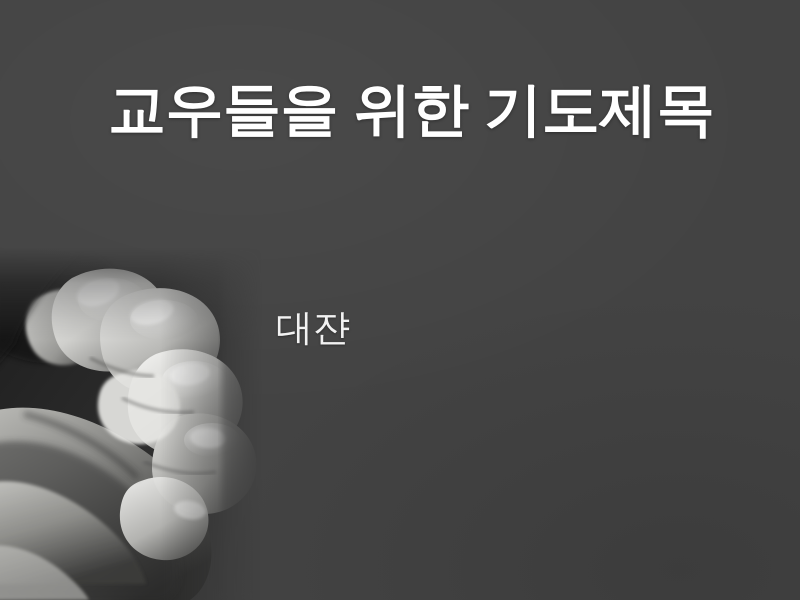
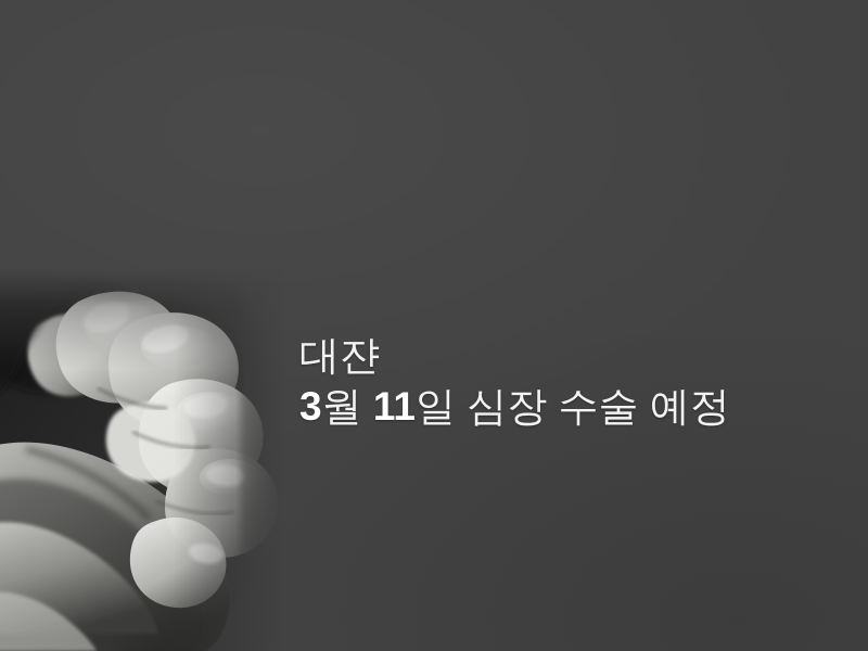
- 교우들을 위한 기도제목
  대쟌
+ 3월 11일 심장 수술 예정
